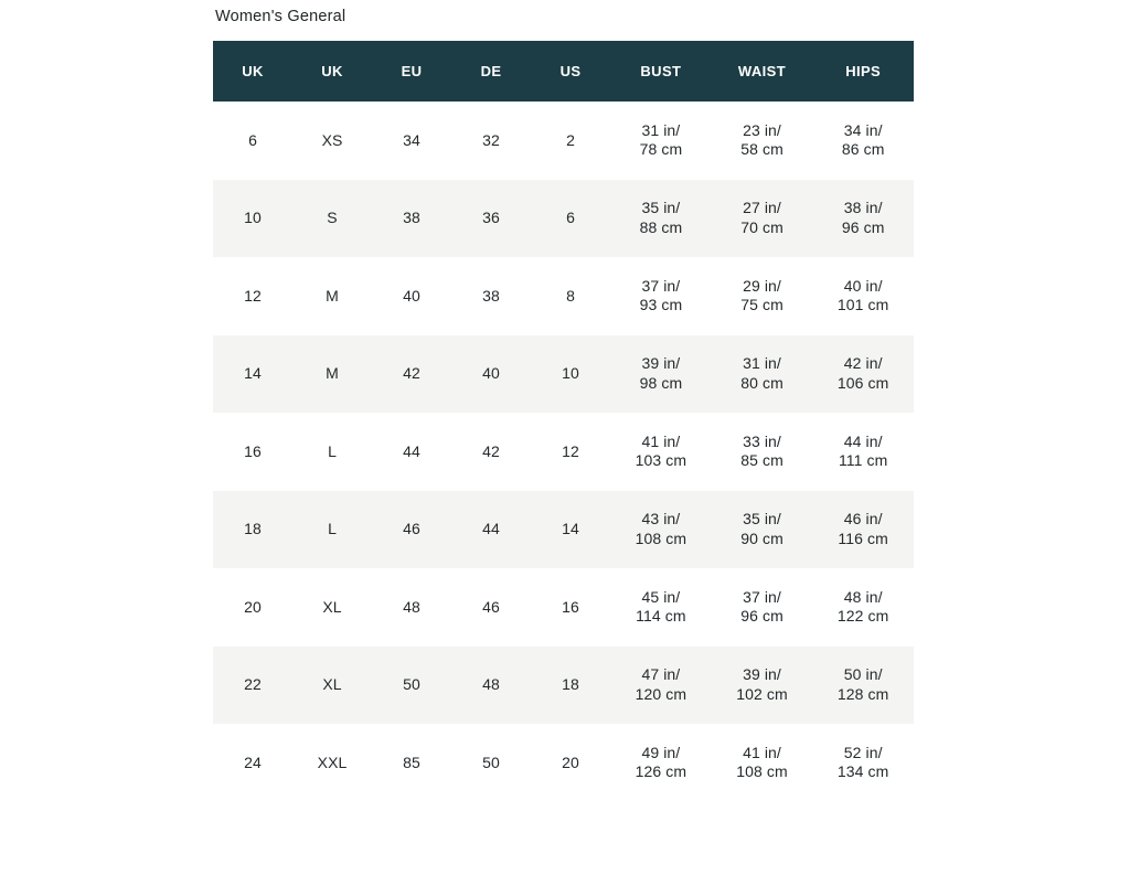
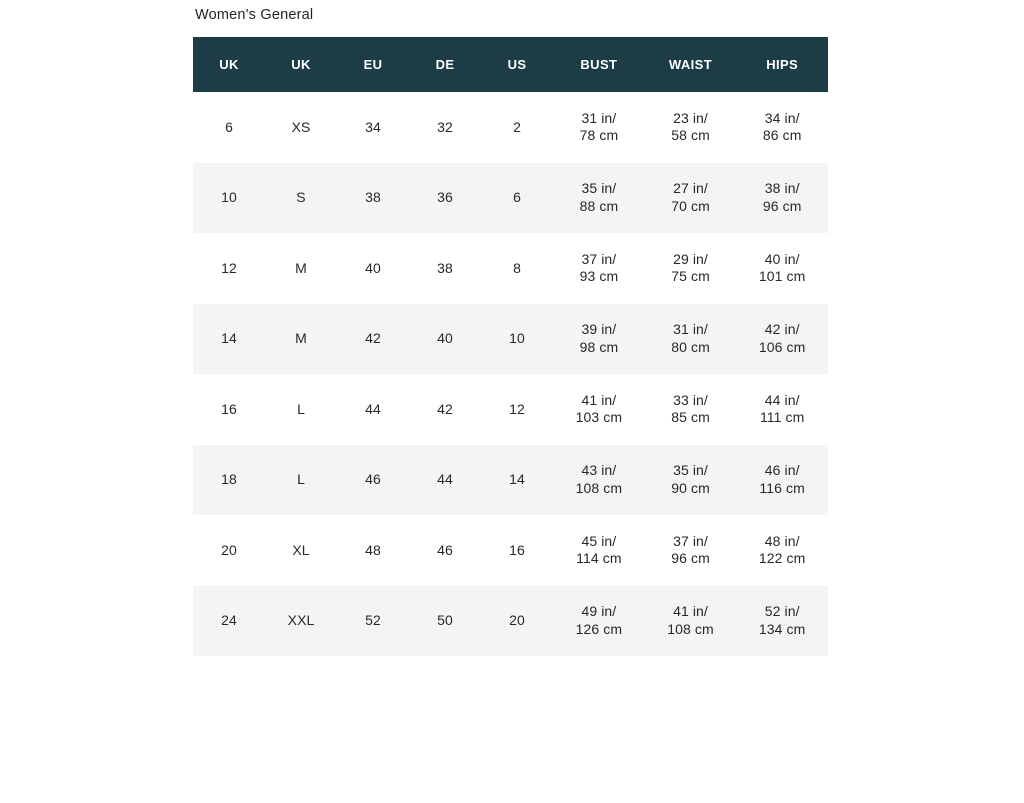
  Women's General
  UK	UK	EU	DE	US	BUST	WAIST	HIPS
  6	XS	34	32	2	31 in/ 78 cm	23 in/ 58 cm	34 in/ 86 cm
  10	S	38	36	6	35 in/ 88 cm	27 in/ 70 cm	38 in/ 96 cm
  12	M	40	38	8	37 in/ 93 cm	29 in/ 75 cm	40 in/ 101 cm
  14	M	42	40	10	39 in/ 98 cm	31 in/ 80 cm	42 in/ 106 cm
  16	L	44	42	12	41 in/ 103 cm	33 in/ 85 cm	44 in/ 111 cm
  18	L	46	44	14	43 in/ 108 cm	35 in/ 90 cm	46 in/ 116 cm
  20	XL	48	46	16	45 in/ 114 cm	37 in/ 96 cm	48 in/ 122 cm
- 22	XL	50	48	18	47 in/ 120 cm	39 in/ 102 cm	50 in/ 128 cm
- 24	XXL	85	50	20	49 in/ 126 cm	41 in/ 108 cm	52 in/ 134 cm
+ 24	XXL	52	50	20	49 in/ 126 cm	41 in/ 108 cm	52 in/ 134 cm
